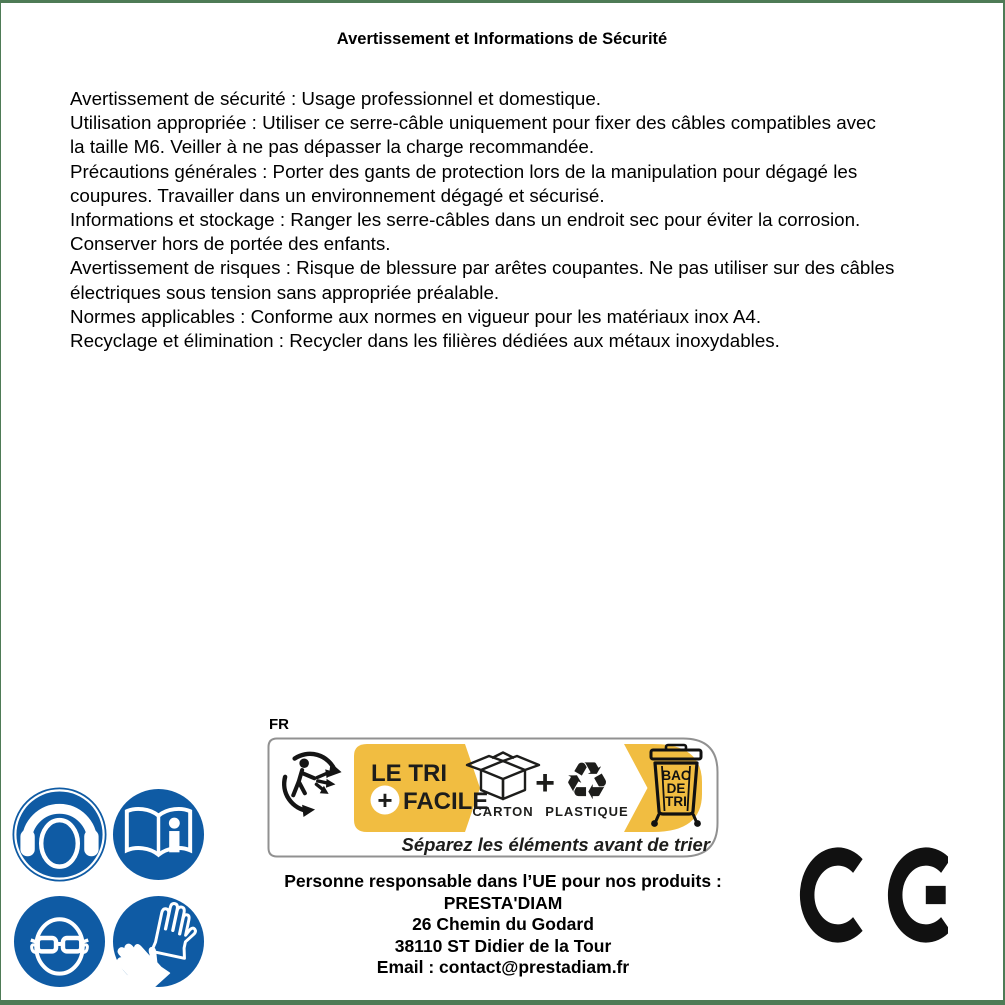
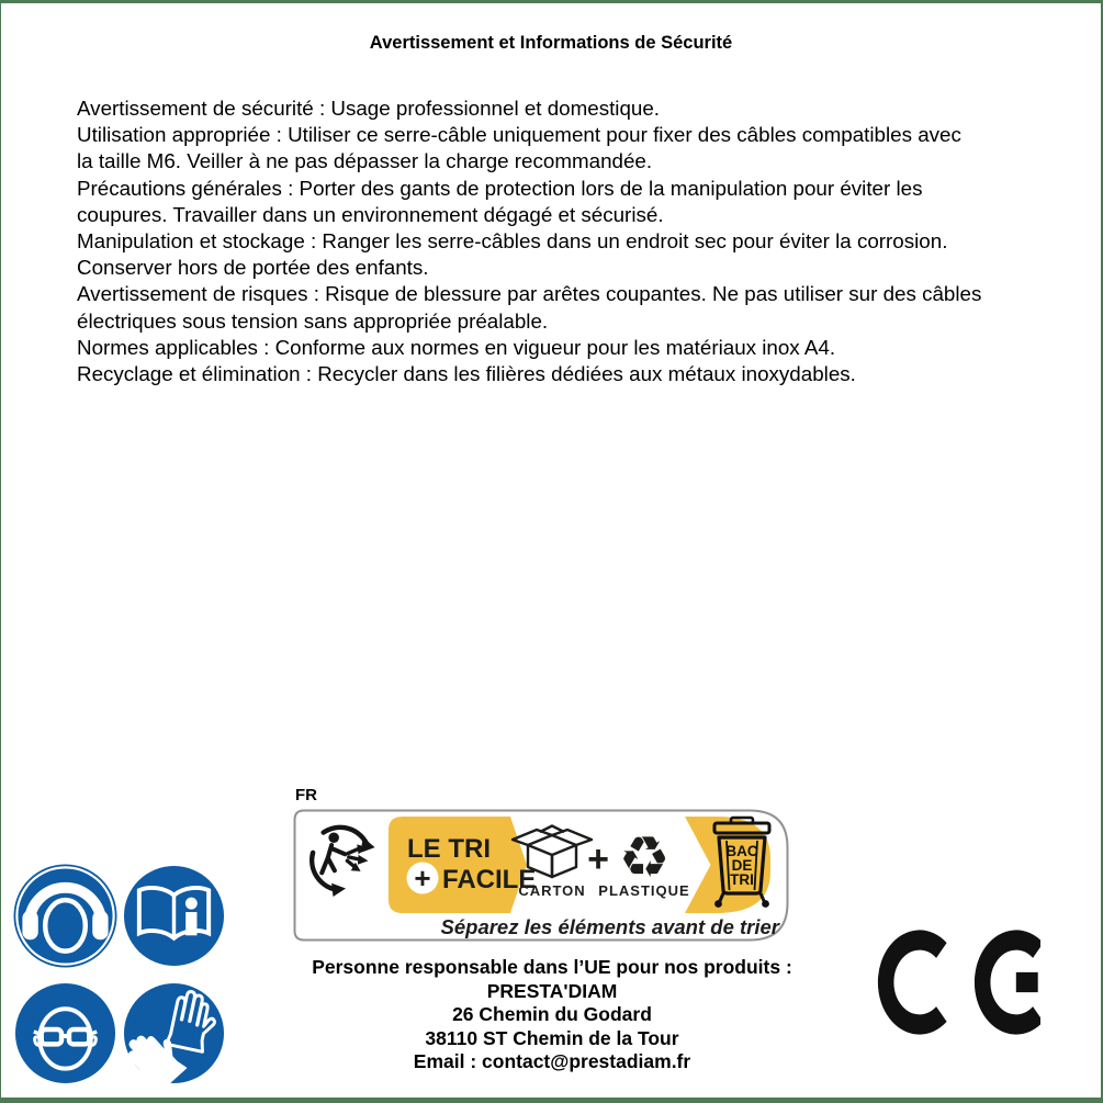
  Avertissement et Informations de Sécurité
  Avertissement de sécurité : Usage professionnel et domestique.
  Utilisation appropriée : Utiliser ce serre-câble uniquement pour fixer des câbles compatibles avec
  la taille M6. Veiller à ne pas dépasser la charge recommandée.
- Précautions générales : Porter des gants de protection lors de la manipulation pour dégagé les
+ Précautions générales : Porter des gants de protection lors de la manipulation pour éviter les
  coupures. Travailler dans un environnement dégagé et sécurisé.
- Informations et stockage : Ranger les serre-câbles dans un endroit sec pour éviter la corrosion.
+ Manipulation et stockage : Ranger les serre-câbles dans un endroit sec pour éviter la corrosion.
  Conserver hors de portée des enfants.
  Avertissement de risques : Risque de blessure par arêtes coupantes. Ne pas utiliser sur des câbles
  électriques sous tension sans appropriée préalable.
  Normes applicables : Conforme aux normes en vigueur pour les matériaux inox A4.
  Recyclage et élimination : Recycler dans les filières dédiées aux métaux inoxydables.
  FR
  LE TRI
  +
  FACILE
  CARTON
  +
  ♻
  PLASTIQUE
  BAC
  DE
  TRI
  Séparez les éléments avant de trier
  Personne responsable dans l’UE pour nos produits :
  PRESTA'DIAM
  26 Chemin du Godard
- 38110 ST Didier de la Tour
+ 38110 ST Chemin de la Tour
  Email : contact@prestadiam.fr
